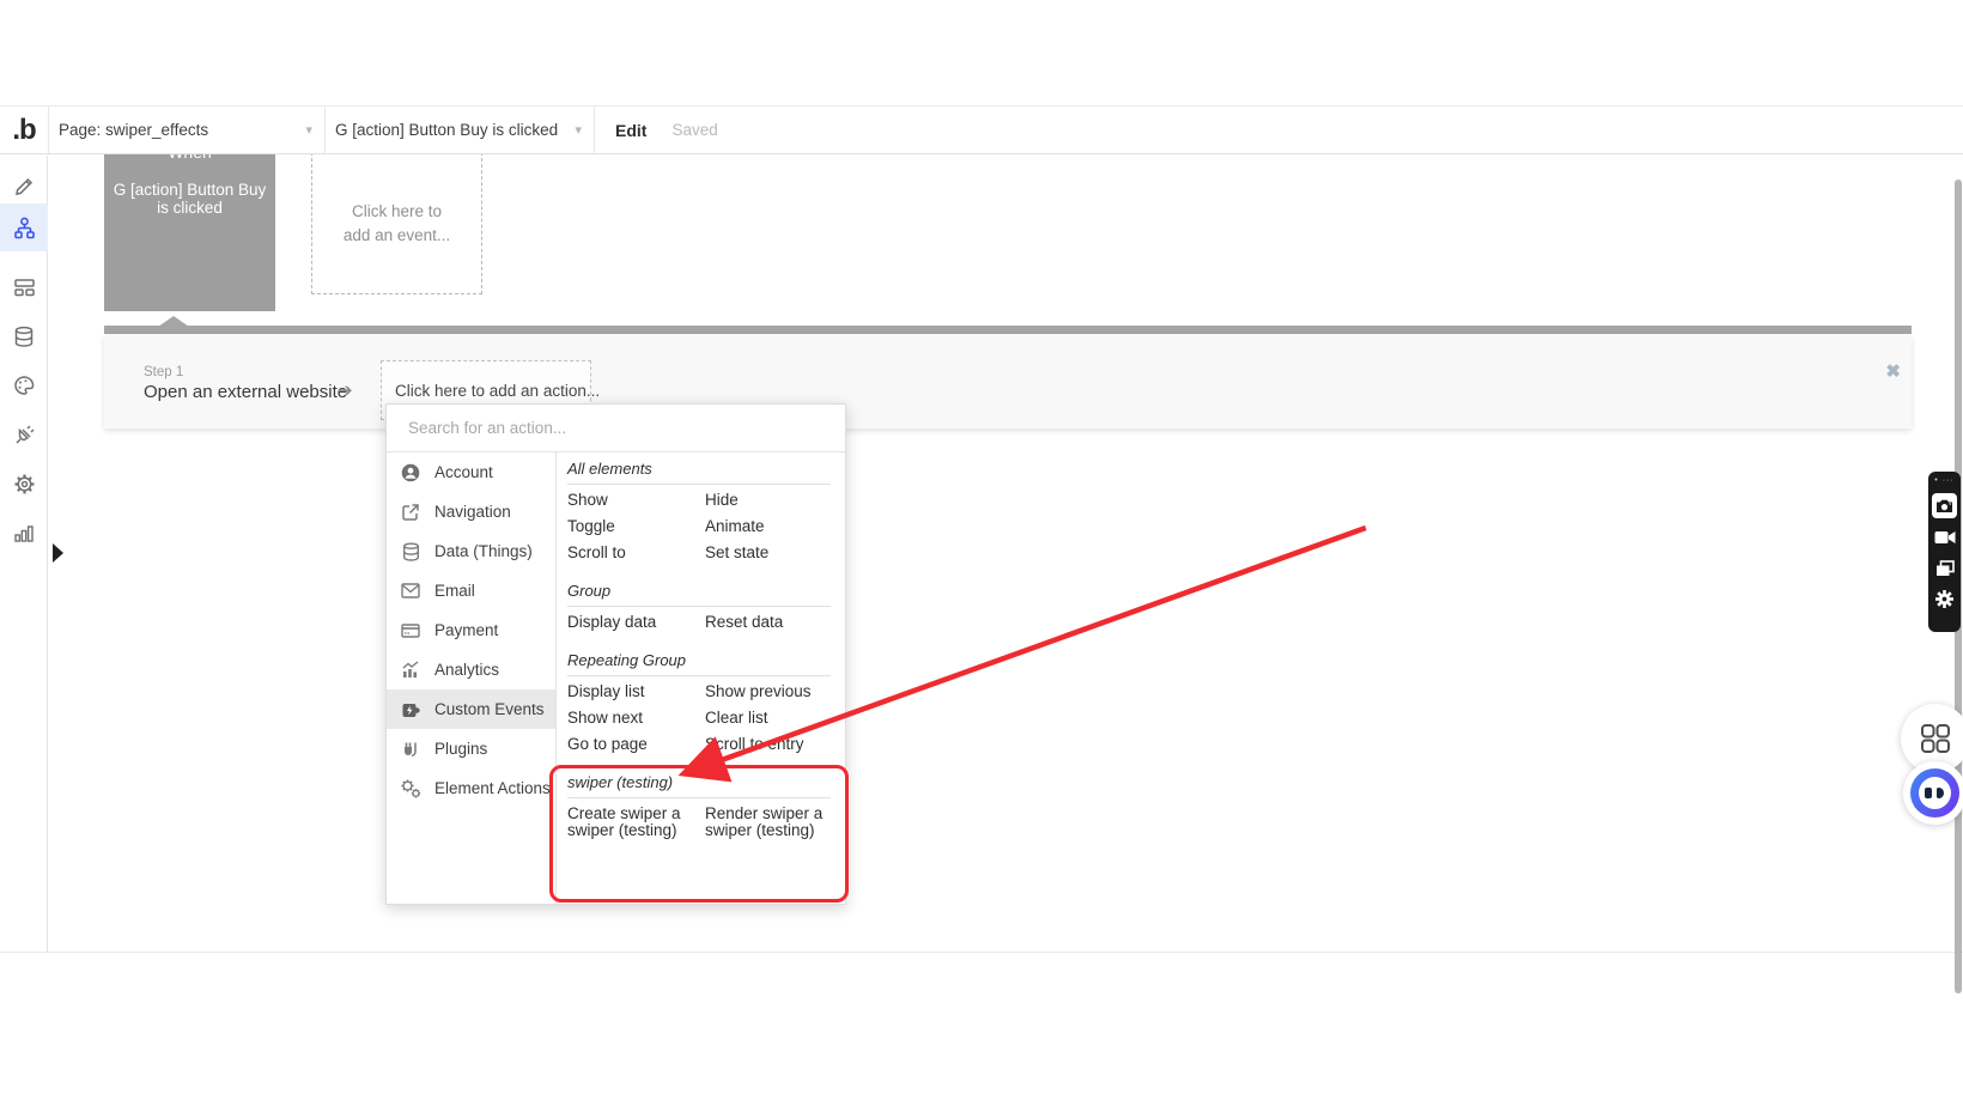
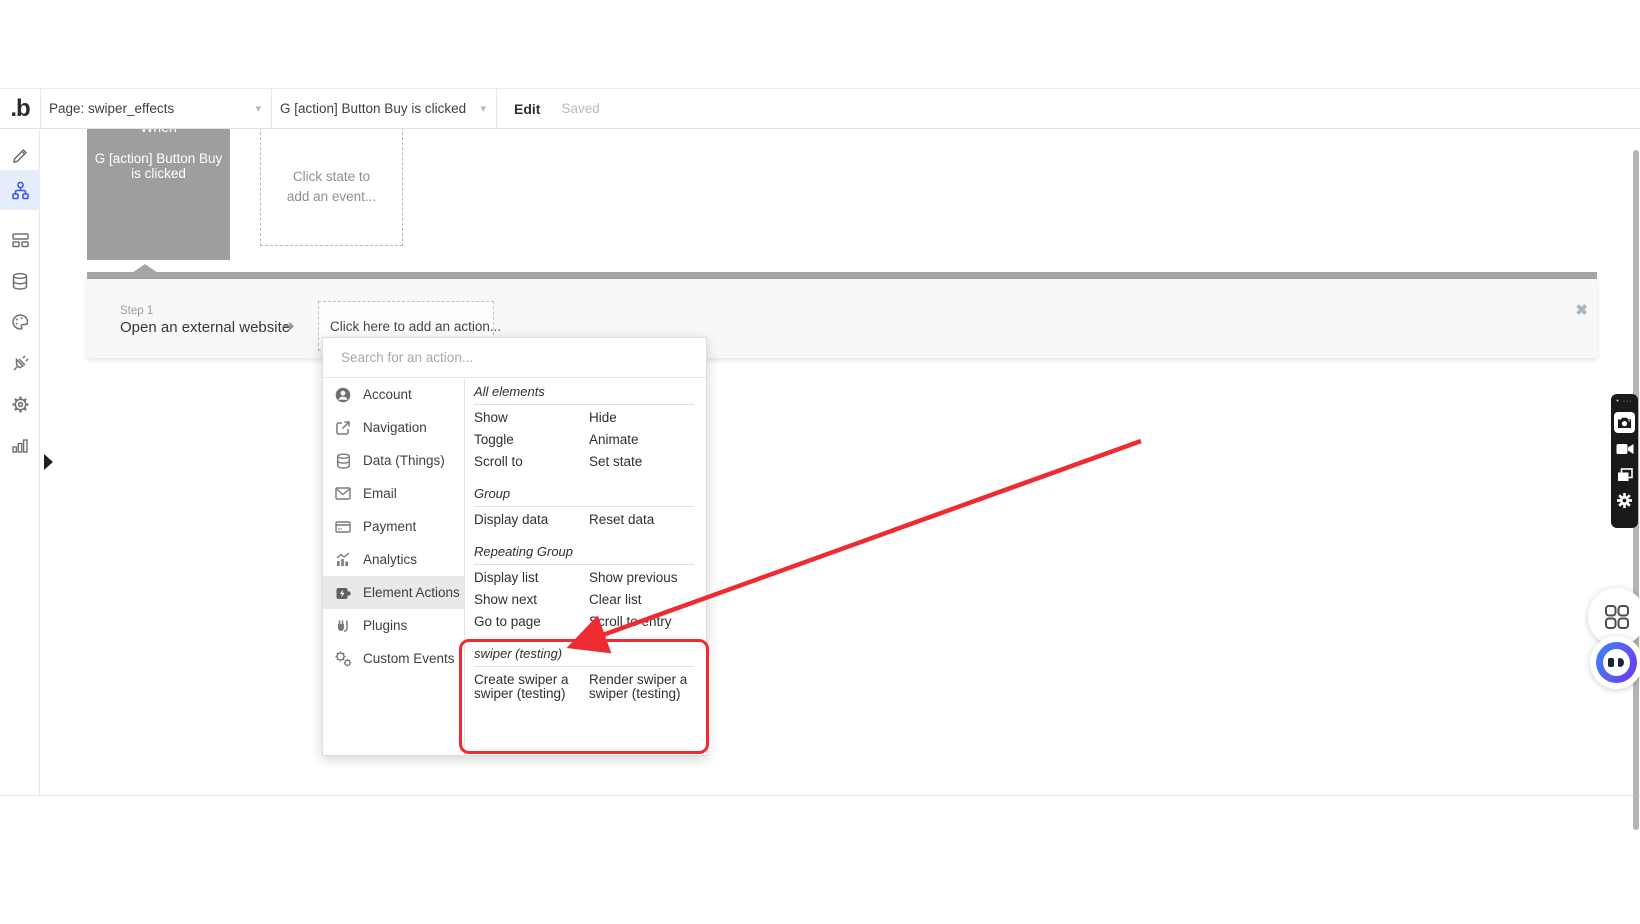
  .b
  Page: swiper_effects
  ▾
  G [action] Button Buy is clicked
  ▾
  Edit
  Saved
  G [action] Button Buy
  is clicked
- Click here to add an event...
+ Click state to add an event...
  Step 1
  Open an external website
  ➔
  Click here to add an action.
  ✖
  Search for an action...
  Account
  Navigation
  Data (Things)
  Email
  Payment
  Analytics
- Custom Events
+ Element Actions
  Plugins
- Element Actions
+ Custom Events
  All elements
  Show
  Hide
  Toggle
  Animate
  Scroll to
  Set state
  Group
  Display data
  Reset data
  Repeating Group
  Display list
  Show previous
  Show next
  Clear list
  Go to page
  Scroll tntry
  swiper (testing)
  Create swiper a swiper (testing)
  Render swiper a swiper (testing)
